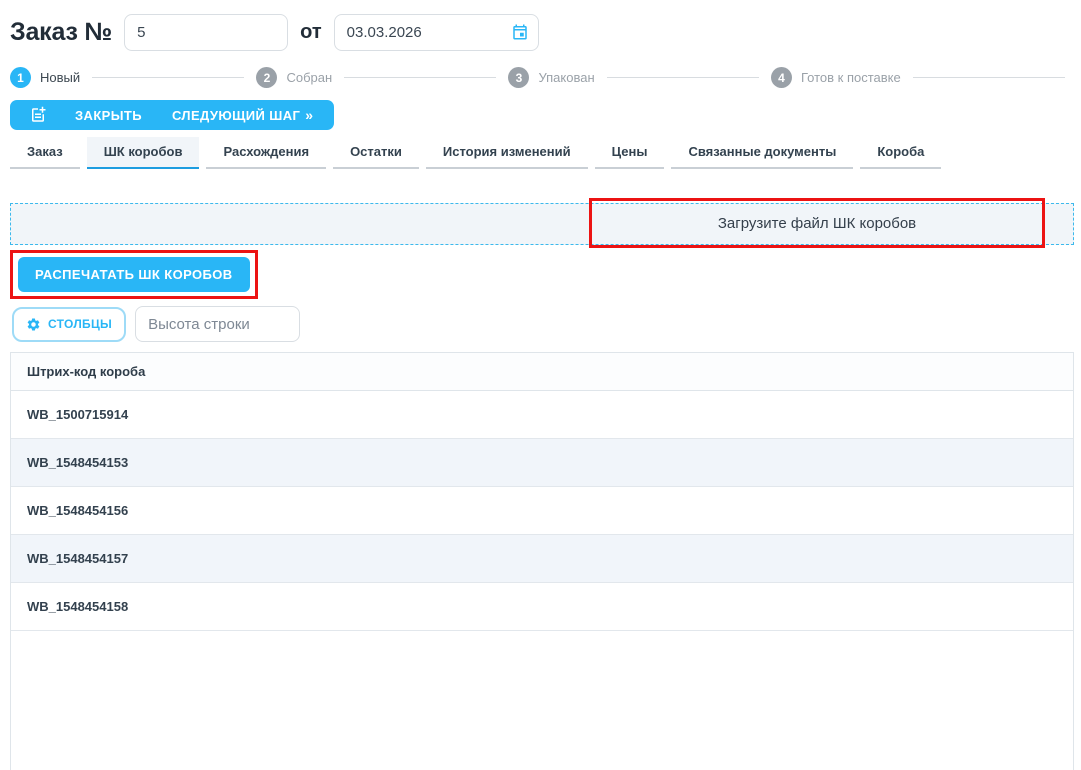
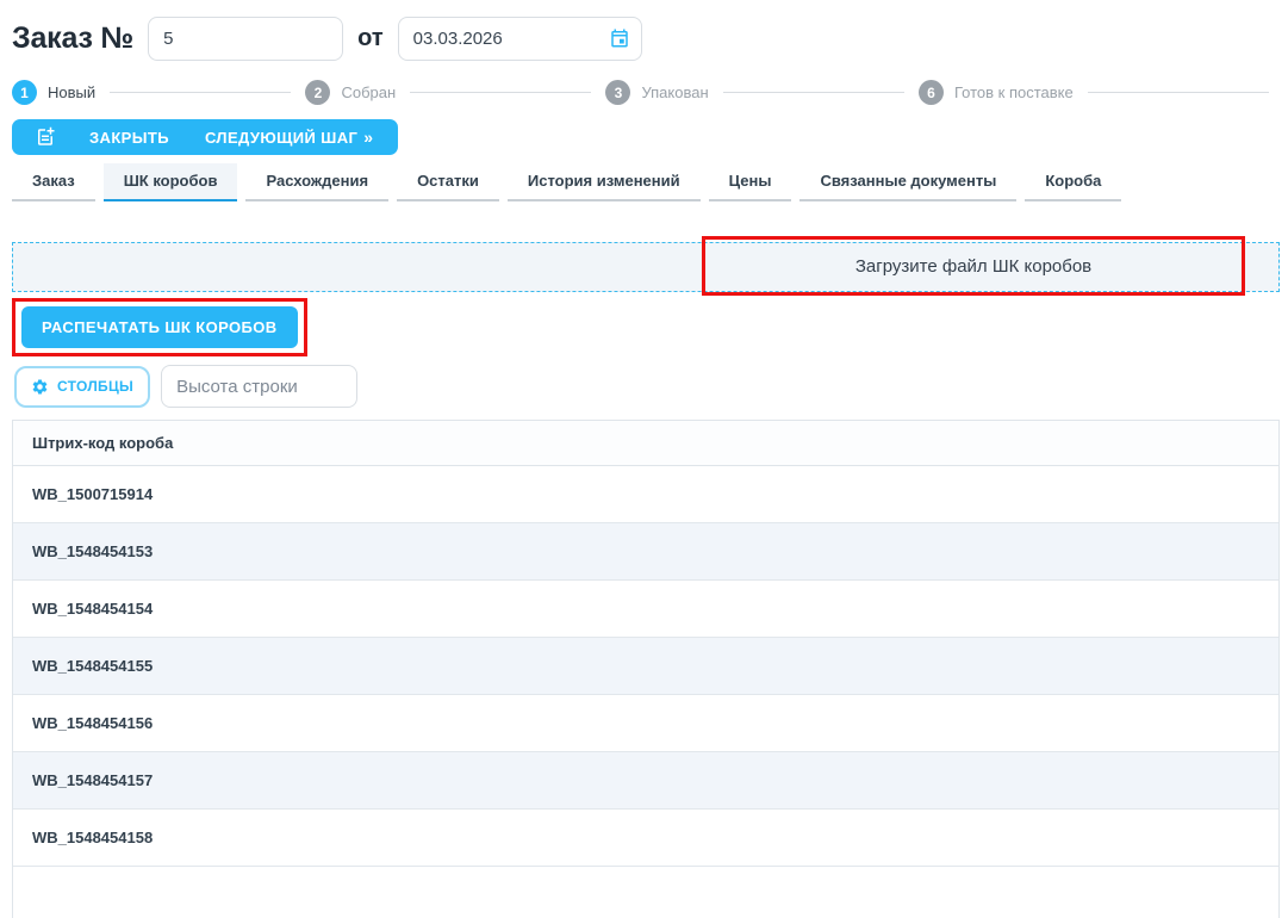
  Заказ №
  5
  от
  03.03.2026
  1
  Новый
  2
  Собран
  3
  Упакован
- 4
+ 6
  Готов к поставке
  ЗАКРЫТЬ
  СЛЕДУЮЩИЙ ШАГ »
  Заказ
  ШК коробов
  Расхождения
  Остатки
  История изменений
  Цены
  Связанные документы
  Короба
  Загрузите файл ШК коробов
  РАСПЕЧАТАТЬ ШК КОРОБОВ
  СТОЛБЦЫ
  Высота строки
  Штрих-код короба
  WB_1500715914
  WB_1548454153
+ WB_1548454154
+ WB_1548454155
  WB_1548454156
  WB_1548454157
  WB_1548454158
